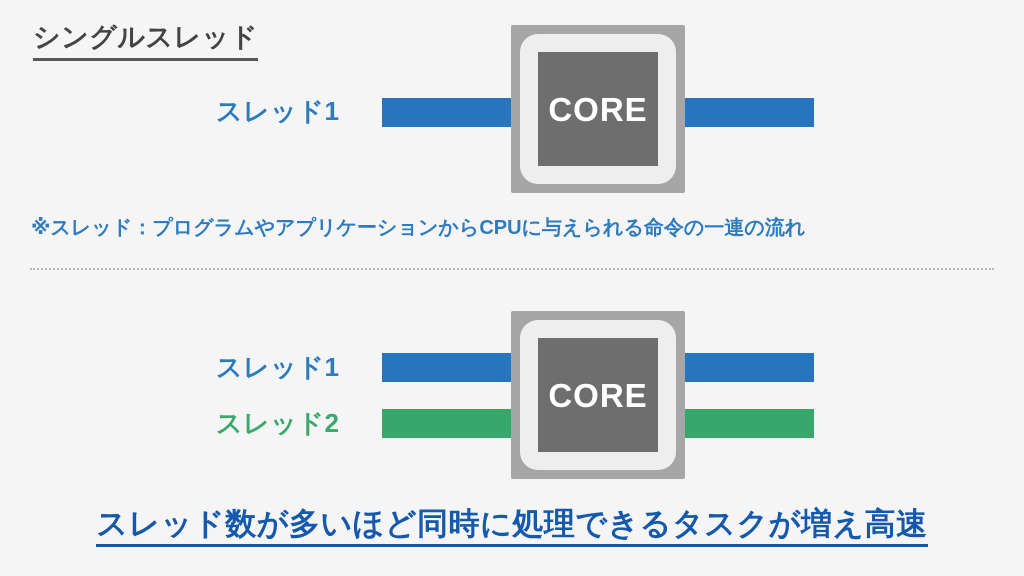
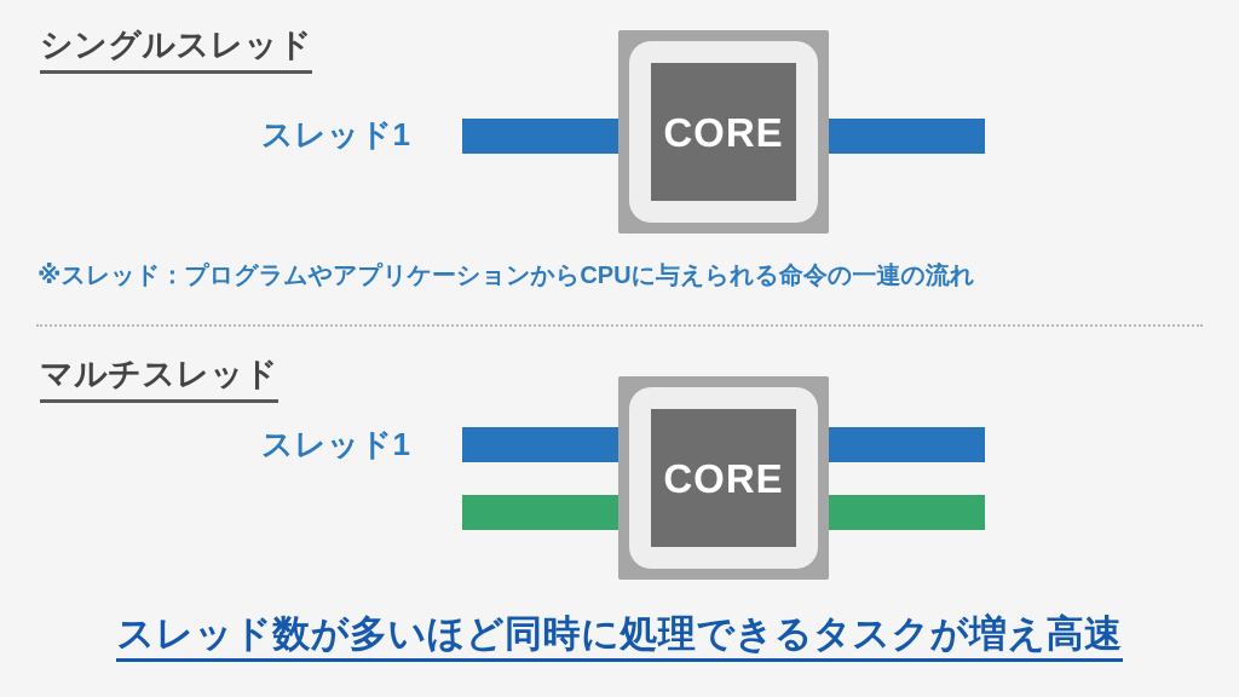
  シングルスレッド
  スレッド1
  CORE
  ※スレッド：プログラムやアプリケーションからCPUに与えられる命令の一連の流れ
+ マルチスレッド
  スレッド1
- スレッド2
  CORE
  スレッド数が多いほど同時に処理できるタスクが増え高速
